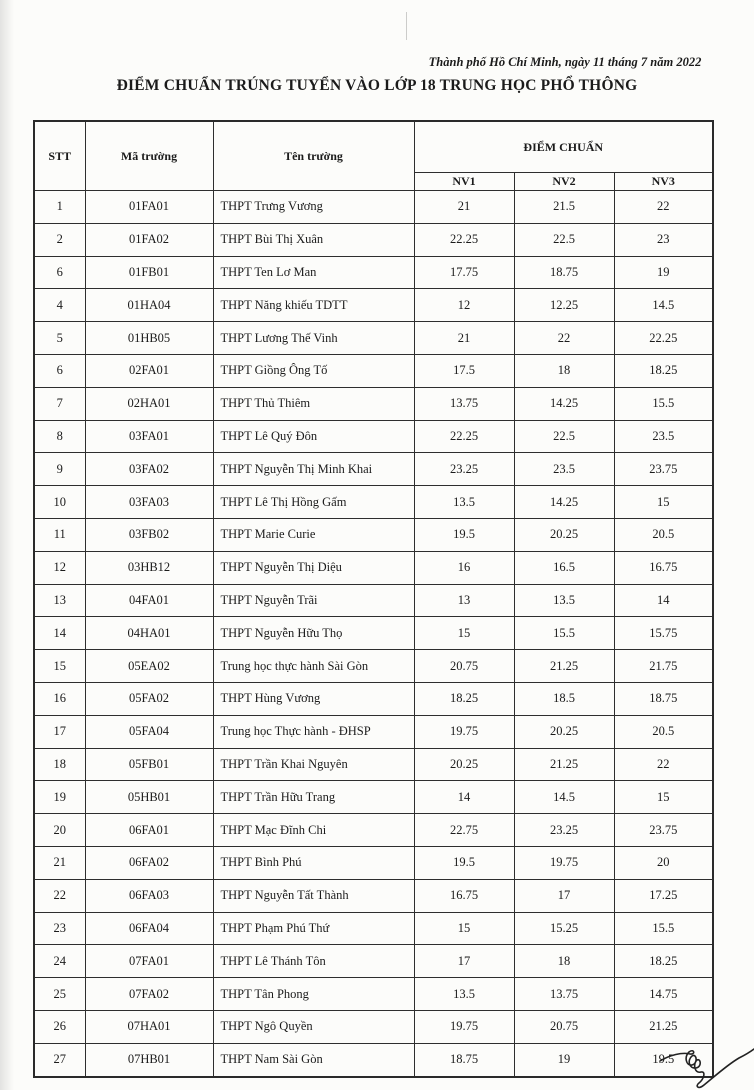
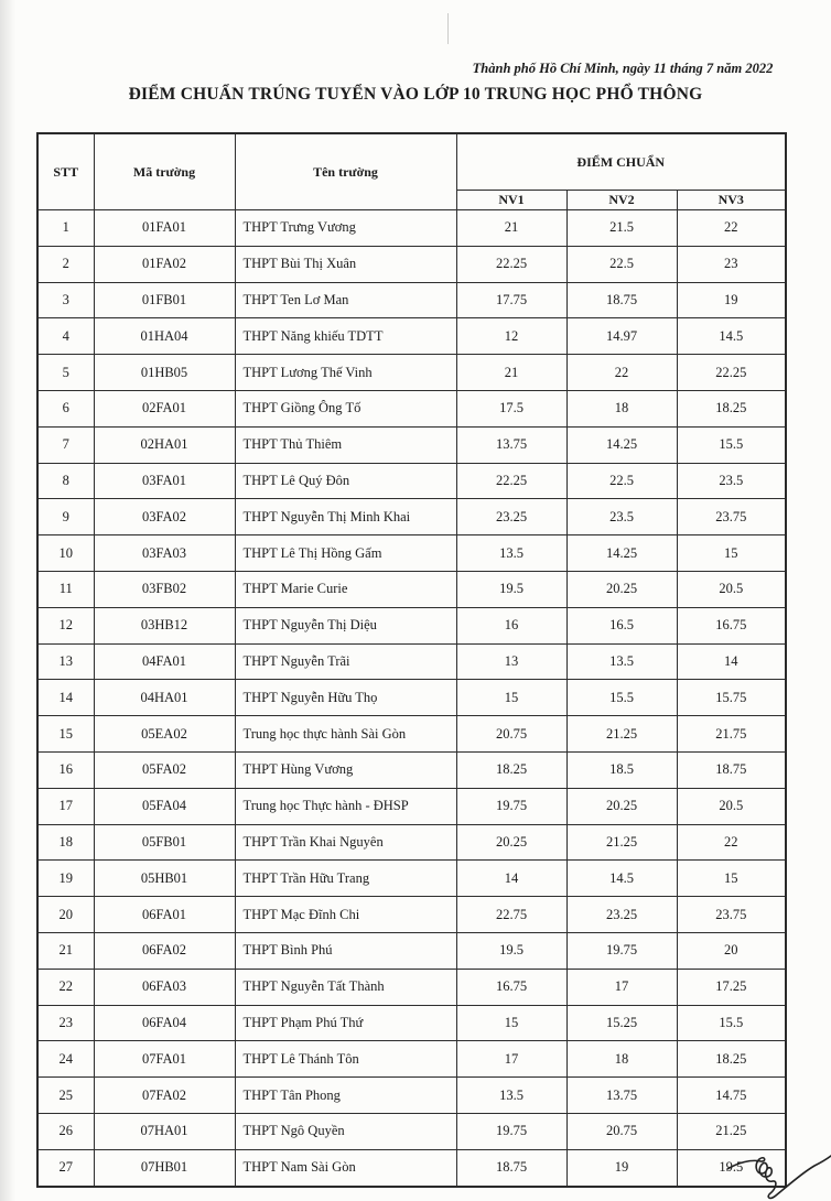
  Thành phố Hồ Chí Minh, ngày 11 tháng 7 năm 2022
- ĐIỂM CHUẨN TRÚNG TUYỂN VÀO LỚP 18 TRUNG HỌC PHỔ THÔNG
+ ĐIỂM CHUẨN TRÚNG TUYỂN VÀO LỚP 10 TRUNG HỌC PHỔ THÔNG
  STT	Mã trường	Tên trường	ĐIỂM CHUẨN
  NV1	NV2	NV3
  1	01FA01	THPT Trưng Vương	21	21.5	22
  2	01FA02	THPT Bùi Thị Xuân	22.25	22.5	23
- 6	01FB01	THPT Ten Lơ Man	17.75	18.75	19
+ 3	01FB01	THPT Ten Lơ Man	17.75	18.75	19
- 4	01HA04	THPT Năng khiếu TDTT	12	12.25	14.5
+ 4	01HA04	THPT Năng khiếu TDTT	12	14.97	14.5
  5	01HB05	THPT Lương Thế Vinh	21	22	22.25
  6	02FA01	THPT Giồng Ông Tố	17.5	18	18.25
  7	02HA01	THPT Thủ Thiêm	13.75	14.25	15.5
  8	03FA01	THPT Lê Quý Đôn	22.25	22.5	23.5
  9	03FA02	THPT Nguyễn Thị Minh Khai	23.25	23.5	23.75
  10	03FA03	THPT Lê Thị Hồng Gấm	13.5	14.25	15
  11	03FB02	THPT Marie Curie	19.5	20.25	20.5
  12	03HB12	THPT Nguyễn Thị Diệu	16	16.5	16.75
  13	04FA01	THPT Nguyễn Trãi	13	13.5	14
  14	04HA01	THPT Nguyễn Hữu Thọ	15	15.5	15.75
  15	05EA02	Trung học thực hành Sài Gòn	20.75	21.25	21.75
  16	05FA02	THPT Hùng Vương	18.25	18.5	18.75
  17	05FA04	Trung học Thực hành - ĐHSP	19.75	20.25	20.5
  18	05FB01	THPT Trần Khai Nguyên	20.25	21.25	22
  19	05HB01	THPT Trần Hữu Trang	14	14.5	15
  20	06FA01	THPT Mạc Đĩnh Chi	22.75	23.25	23.75
  21	06FA02	THPT Bình Phú	19.5	19.75	20
  22	06FA03	THPT Nguyễn Tất Thành	16.75	17	17.25
  23	06FA04	THPT Phạm Phú Thứ	15	15.25	15.5
  24	07FA01	THPT Lê Thánh Tôn	17	18	18.25
  25	07FA02	THPT Tân Phong	13.5	13.75	14.75
  26	07HA01	THPT Ngô Quyền	19.75	20.75	21.25
  27	07HB01	THPT Nam Sài Gòn	18.75	19	1.5
